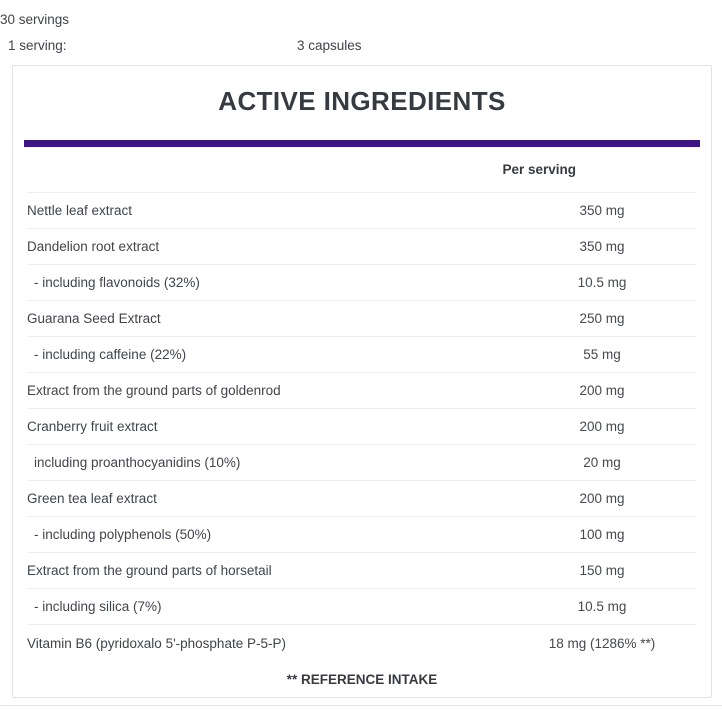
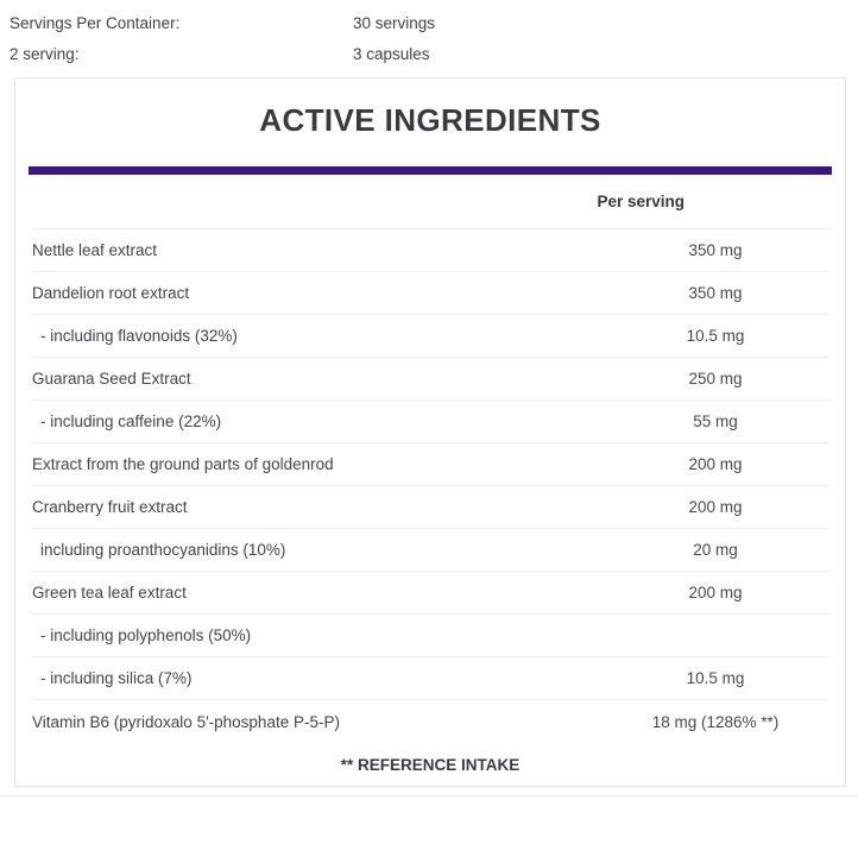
+ Servings Per Container:
  30 servings
- 1 serving:
+ 2 serving:
  3 capsules
  ACTIVE INGREDIENTS
  Per serving
  Nettle leaf extract
  350 mg
  Dandelion root extract
  350 mg
  - including flavonoids (32%)
  10.5 mg
  Guarana Seed Extract
  250 mg
  - including caffeine (22%)
  55 mg
  Extract from the ground parts of goldenrod
  200 mg
  Cranberry fruit extract
  200 mg
  including proanthocyanidins (10%)
  20 mg
  Green tea leaf extract
  200 mg
  - including polyphenols (50%)
- 100 mg
- Extract from the ground parts of horsetail
- 150 mg
  - including silica (7%)
  10.5 mg
  Vitamin B6 (pyridoxalo 5'-phosphate P-5-P)
  18 mg (1286% **)
  ** REFERENCE INTAKE
